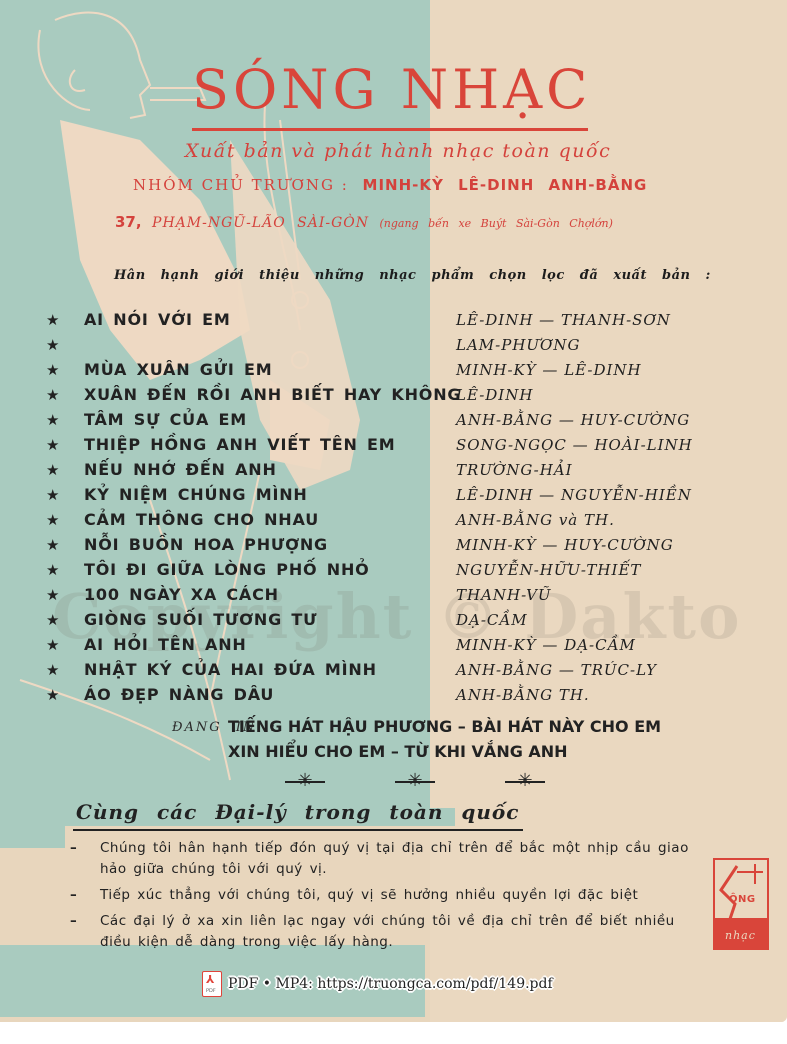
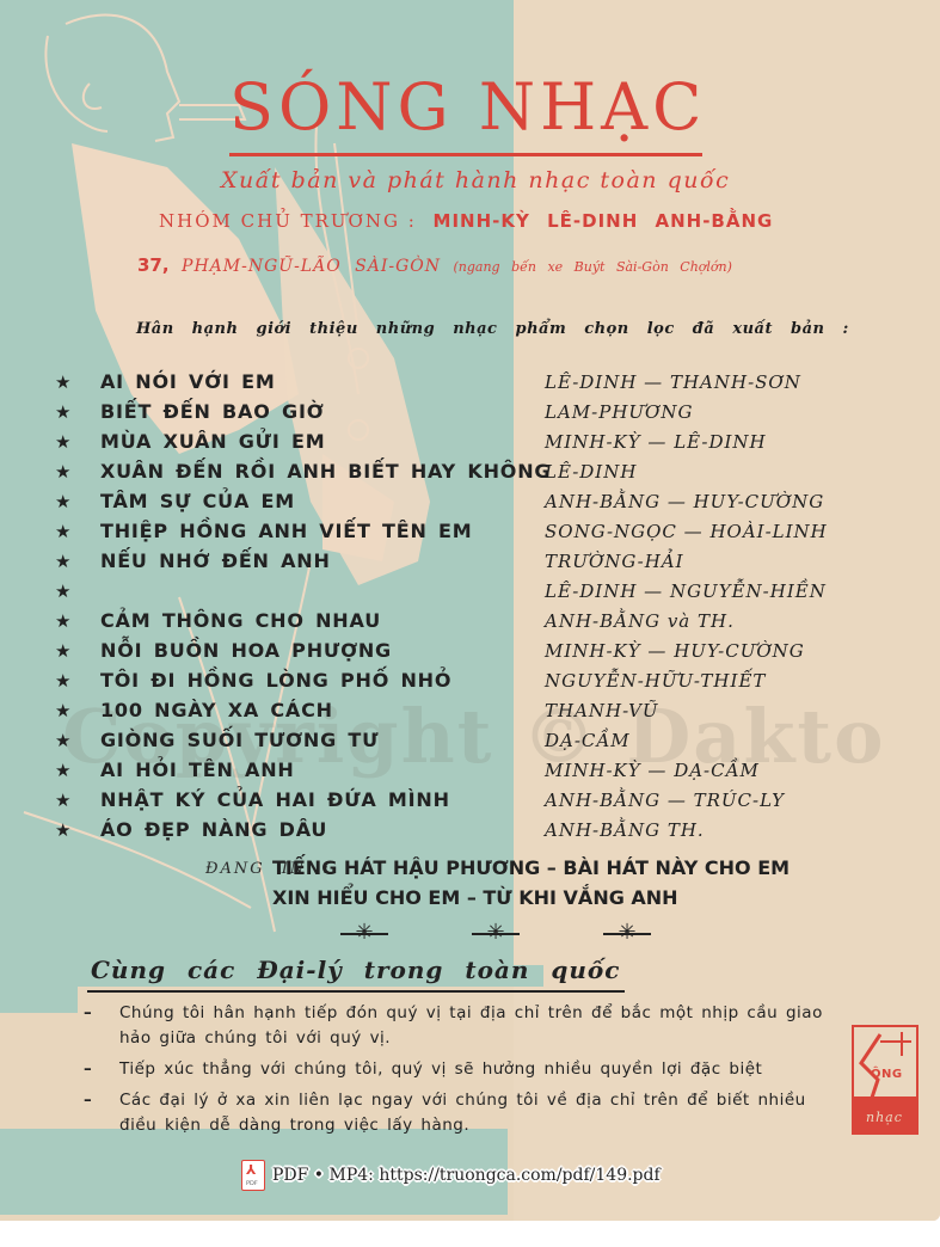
  Copyright © Dakto
  SÓNG NHẠC
  Xuất bản và phát hành nhạc toàn quốc
  NHÓM CHỦ TRƯƠNG : MINH-KỲ LÊ-DINH ANH-BẰNG
  37, PHẠM-NGŨ-LÃO SÀI-GÒN (ngang bến xe Buýt Sài-Gòn Chợlớn)
  Hân hạnh giới thiệu những nhạc phẩm chọn lọc đã xuất bản :
  ★
  AI NÓI VỚI EM
  LÊ-DINH — THANH-SƠN
  ★
+ BIẾT ĐẾN BAO GIỜ
  LAM-PHƯƠNG
  ★
  MÙA XUÂN GỬI EM
  MINH-KỲ — LÊ-DINH
  ★
  XUÂN ĐẾN RỒI ANH BIẾT HAY KHÔNG
  LÊ-DINH
  ★
  TÂM SỰ CỦA EM
  ANH-BẰNG — HUY-CƯỜNG
  ★
  THIỆP HỒNG ANH VIẾT TÊN EM
  SONG-NGỌC — HOÀI-LINH
  ★
  NẾU NHỚ ĐẾN ANH
  TRƯỜNG-HẢI
  ★
- KỶ NIỆM CHÚNG MÌNH
  LÊ-DINH — NGUYỄN-HIỀN
  ★
  CẢM THÔNG CHO NHAU
  ANH-BẰNG và TH.
  ★
  NỖI BUỒN HOA PHƯỢNG
  MINH-KỲ — HUY-CƯỜNG
  ★
- TÔI ĐI GIỮA LÒNG PHỐ NHỎ
+ TÔI ĐI HỒNG LÒNG PHỐ NHỎ
  NGUYỄN-HỮU-THIẾT
  ★
  100 NGÀY XA CÁCH
  THANH-VŨ
  ★
  GIÒNG SUỐI TƯƠNG TƯ
  DẠ-CẦM
  ★
  AI HỎI TÊN ANH
  MINH-KỲ — DẠ-CẦM
  ★
  NHẬT KÝ CỦA HAI ĐỨA MÌNH
  ANH-BẰNG — TRÚC-LY
  ★
  ÁO ĐẸP NÀNG DÂU
  ANH-BẰNG TH.
  ĐANG IN :
  TIẾNG HÁT HẬU PHƯƠNG – BÀI HÁT NÀY CHO EM
  XIN HIỂU CHO EM – TỪ KHI VẮNG ANH
  ✳
  ✳
  ✳
  Cùng các Đại-lý trong toàn quốc
  –
  Chúng tôi hân hạnh tiếp đón quý vị tại địa chỉ trên để bắc một nhịp cầu giao hảo giữa chúng tôi với quý vị.
  –
  Tiếp xúc thẳng với chúng tôi, quý vị sẽ hưởng nhiều quyền lợi đặc biệt
  –
  Các đại lý ở xa xin liên lạc ngay với chúng tôi về địa chỉ trên để biết nhiều điều kiện dễ dàng trong việc lấy hàng.
  ÔNG
  nhạc
  ⅄
  PDF • MP4: https://truongca.com/pdf/149.pdf
